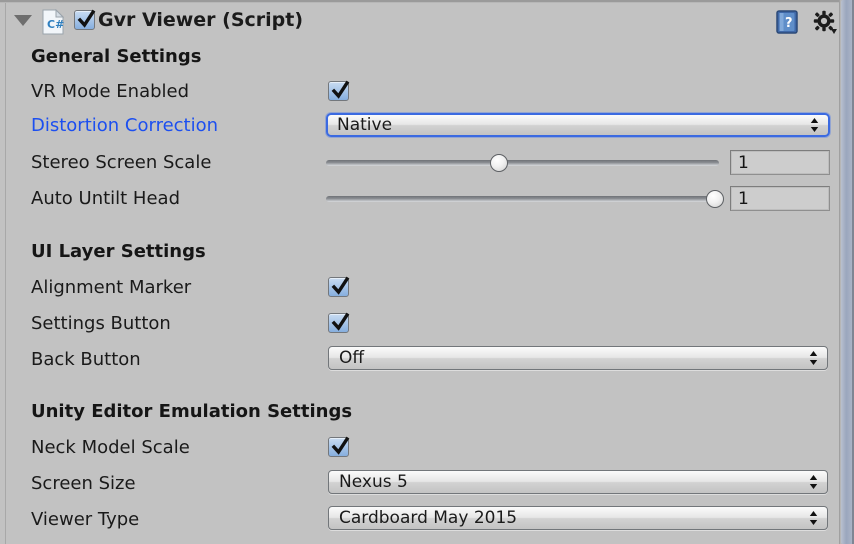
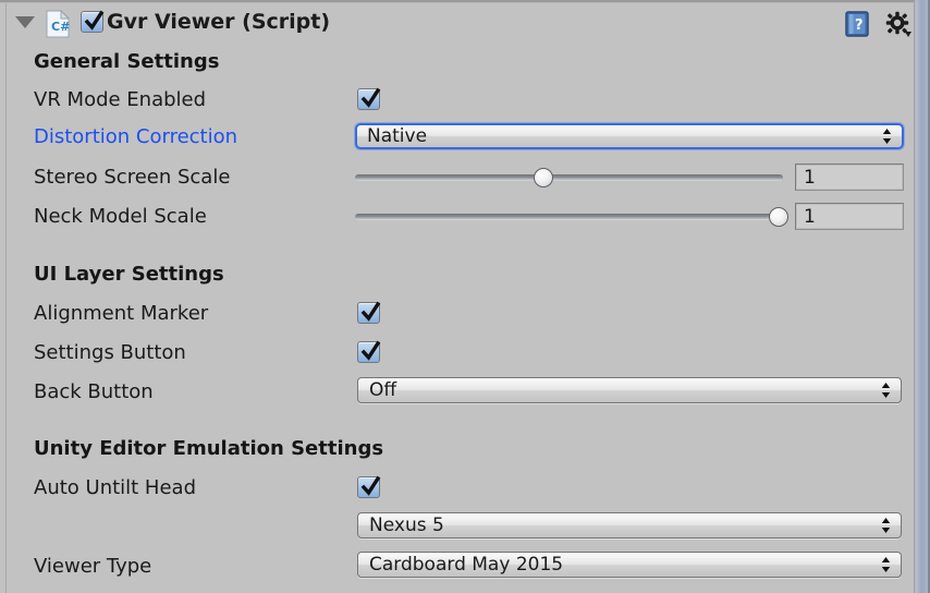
  C#
  Gvr Viewer (Script)
  ?
  General Settings
  VR Mode Enabled
  Distortion Correction
  Native
  Stereo Screen Scale
  1
- Auto Untilt Head
+ Neck Model Scale
  1
  UI Layer Settings
  Alignment Marker
  Settings Button
  Back Button
  Off
  Unity Editor Emulation Settings
- Neck Model Scale
+ Auto Untilt Head
- Screen Size
  Nexus 5
  Viewer Type
  Cardboard May 2015
